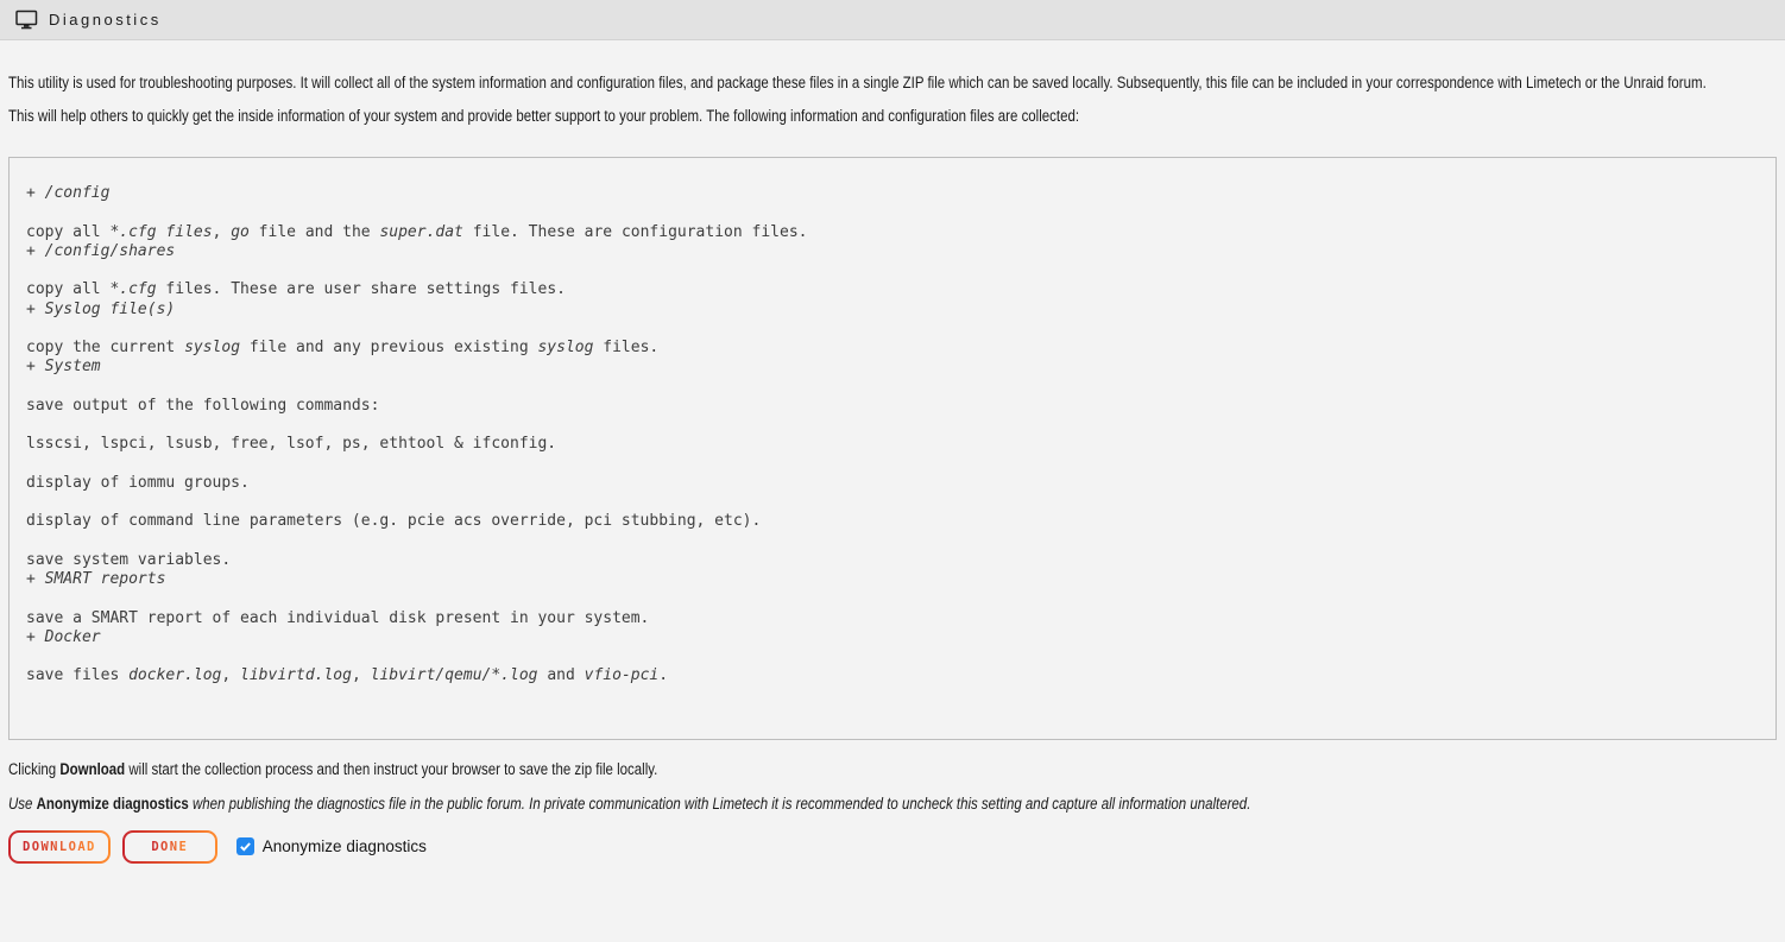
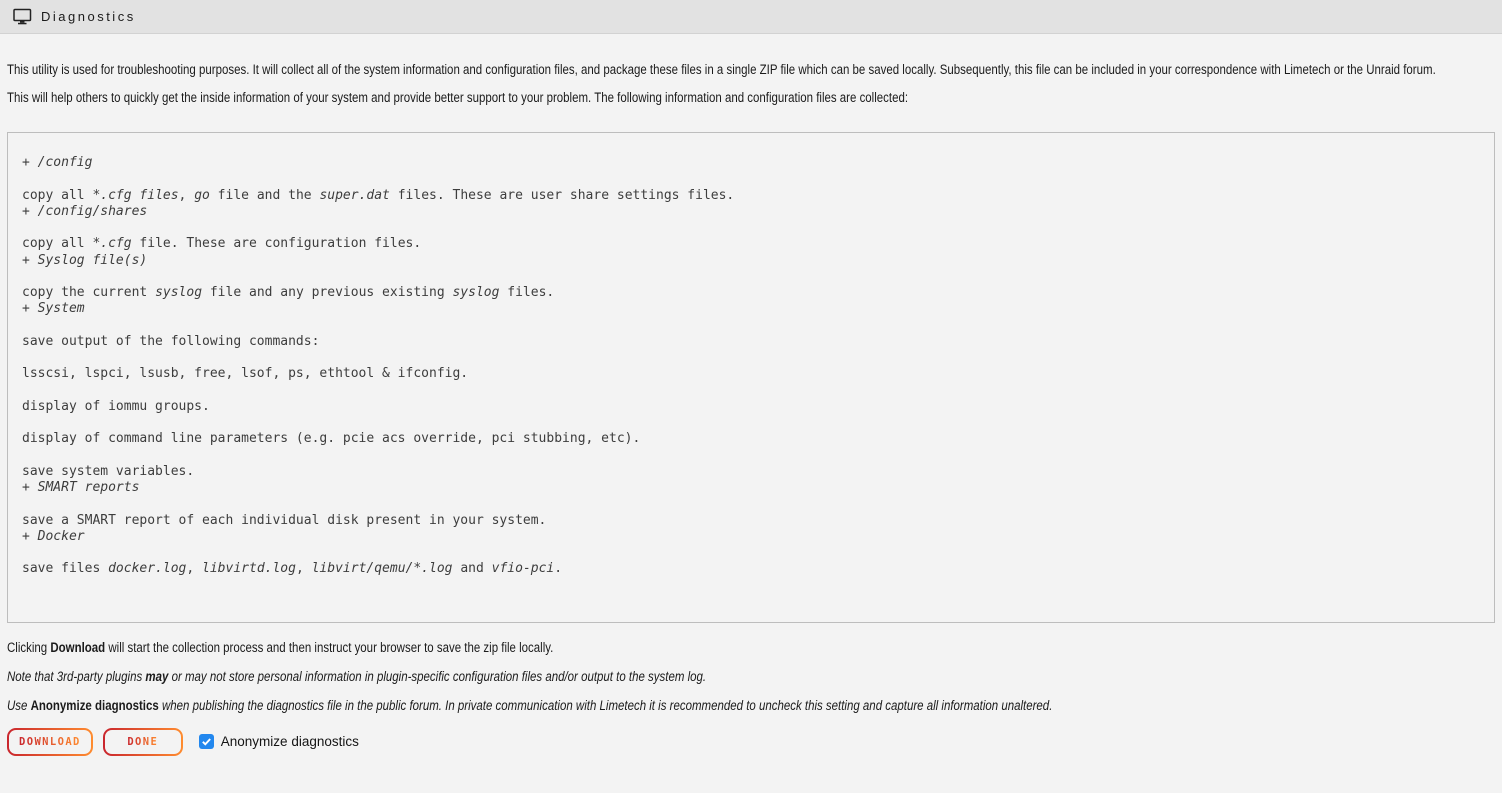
  Diagnostics
  This utility is used for troubleshooting purposes. It will collect all of the system information and configuration files, and package these files in a single ZIP file which can be saved locally. Subsequently, this file can be included in your correspondence with Limetech or the Unraid forum.
  This will help others to quickly get the inside information of your system and provide better support to your problem. The following information and configuration files are collected:
  + /config
- copy all *.cfg files, go file and the super.dat file. These are configuration files.
+ copy all *.cfg files, go file and the super.dat files. These are user share settings files.
  + /config/shares
- copy all *.cfg files. These are user share settings files.
+ copy all *.cfg file. These are configuration files.
  + Syslog file(s)
  copy the current syslog file and any previous existing syslog files.
  + System
  save output of the following commands:
  lsscsi, lspci, lsusb, free, lsof, ps, ethtool & ifconfig.
  display of iommu groups.
  display of command line parameters (e.g. pcie acs override, pci stubbing, etc).
  save system variables.
  + SMART reports
  save a SMART report of each individual disk present in your system.
  + Docker
  save files docker.log, libvirtd.log, libvirt/qemu/*.log and vfio-pci.
  Clicking Download will start the collection process and then instruct your browser to save the zip file locally.
+ Note that 3rd-party plugins may or may not store personal information in plugin-specific configuration files and/or output to the system log.
  Use Anonymize diagnostics when publishing the diagnostics file in the public forum. In private communication with Limetech it is recommended to uncheck this setting and capture all information unaltered.
  DOWNLOAD
  DONE
  Anonymize diagnostics
